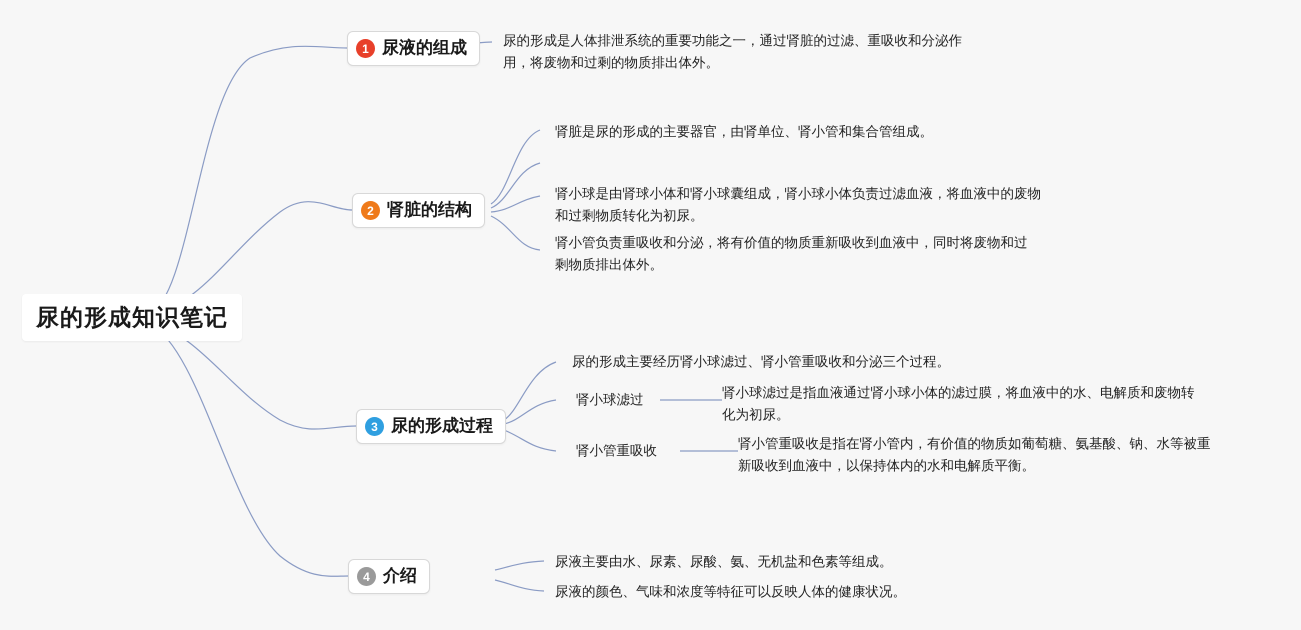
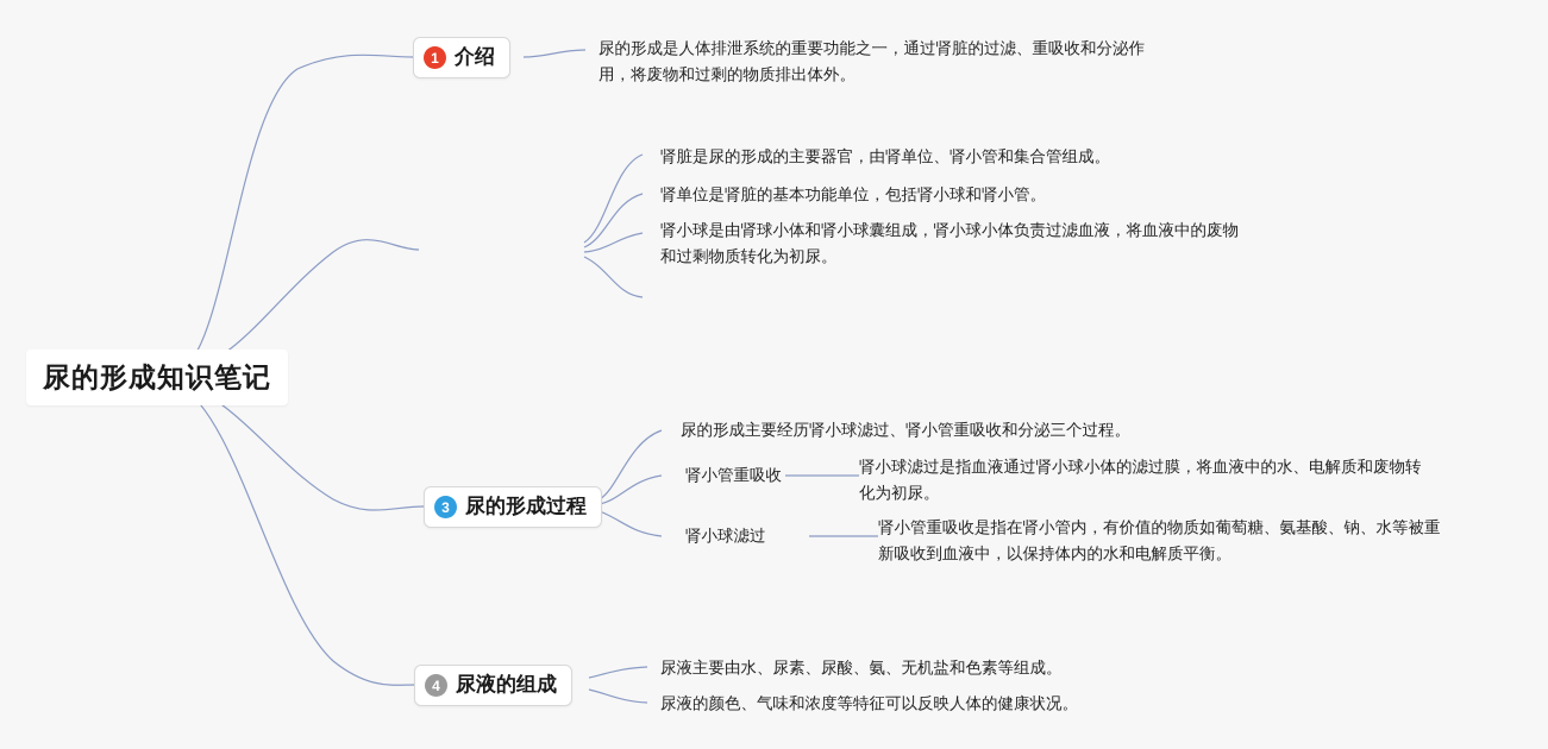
  尿的形成知识笔记
  1
- 尿液的组成
+ 介绍
  尿的形成是人体排泄系统的重要功能之一，通过肾脏的过滤、重吸收和分泌作
  用，将废物和过剩的物质排出体外。
- 2
- 肾脏的结构
  肾脏是尿的形成的主要器官，由肾单位、肾小管和集合管组成。
+ 肾单位是肾脏的基本功能单位，包括肾小球和肾小管。
  肾小球是由肾球小体和肾小球囊组成，肾小球小体负责过滤血液，将血液中的废物
  和过剩物质转化为初尿。
- 肾小管负责重吸收和分泌，将有价值的物质重新吸收到血液中，同时将废物和过
- 剩物质排出体外。
  3
  尿的形成过程
  尿的形成主要经历肾小球滤过、肾小管重吸收和分泌三个过程。
- 肾小球滤过
+ 肾小管重吸收
  肾小球滤过是指血液通过肾小球小体的滤过膜，将血液中的水、电解质和废物转
  化为初尿。
- 肾小管重吸收
+ 肾小球滤过
  肾小管重吸收是指在肾小管内，有价值的物质如葡萄糖、氨基酸、钠、水等被重
  新吸收到血液中，以保持体内的水和电解质平衡。
  4
- 介绍
+ 尿液的组成
  尿液主要由水、尿素、尿酸、氨、无机盐和色素等组成。
  尿液的颜色、气味和浓度等特征可以反映人体的健康状况。
